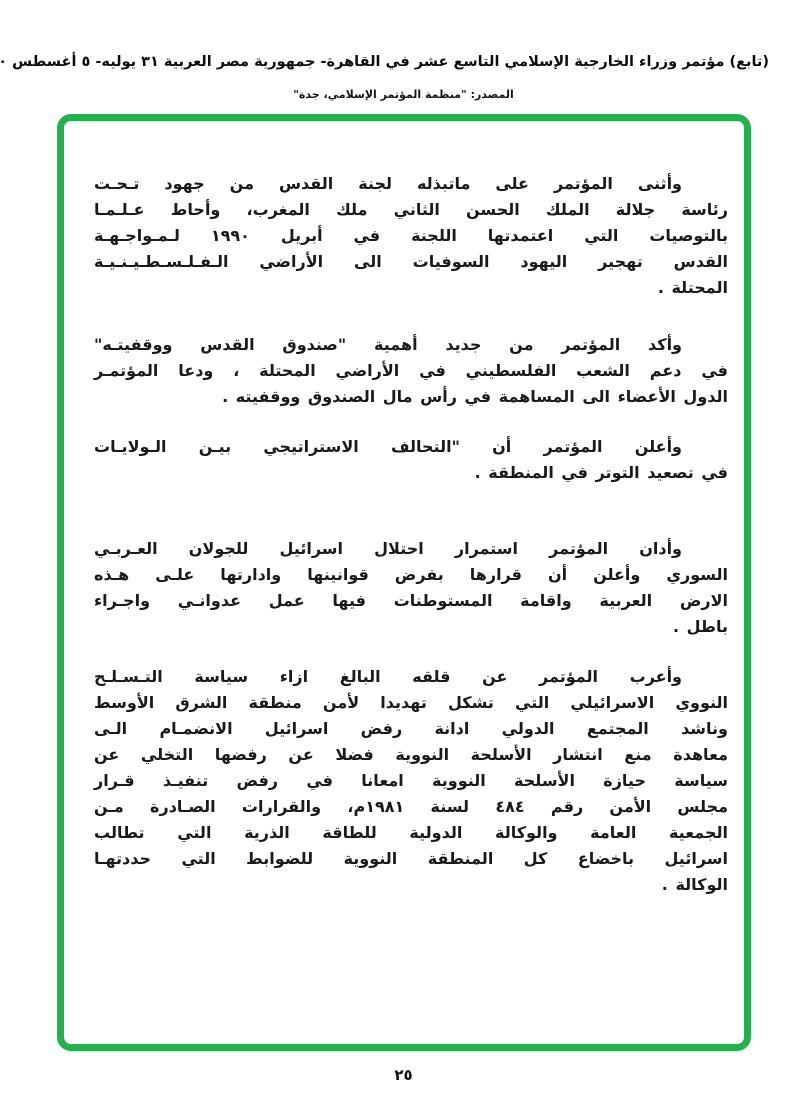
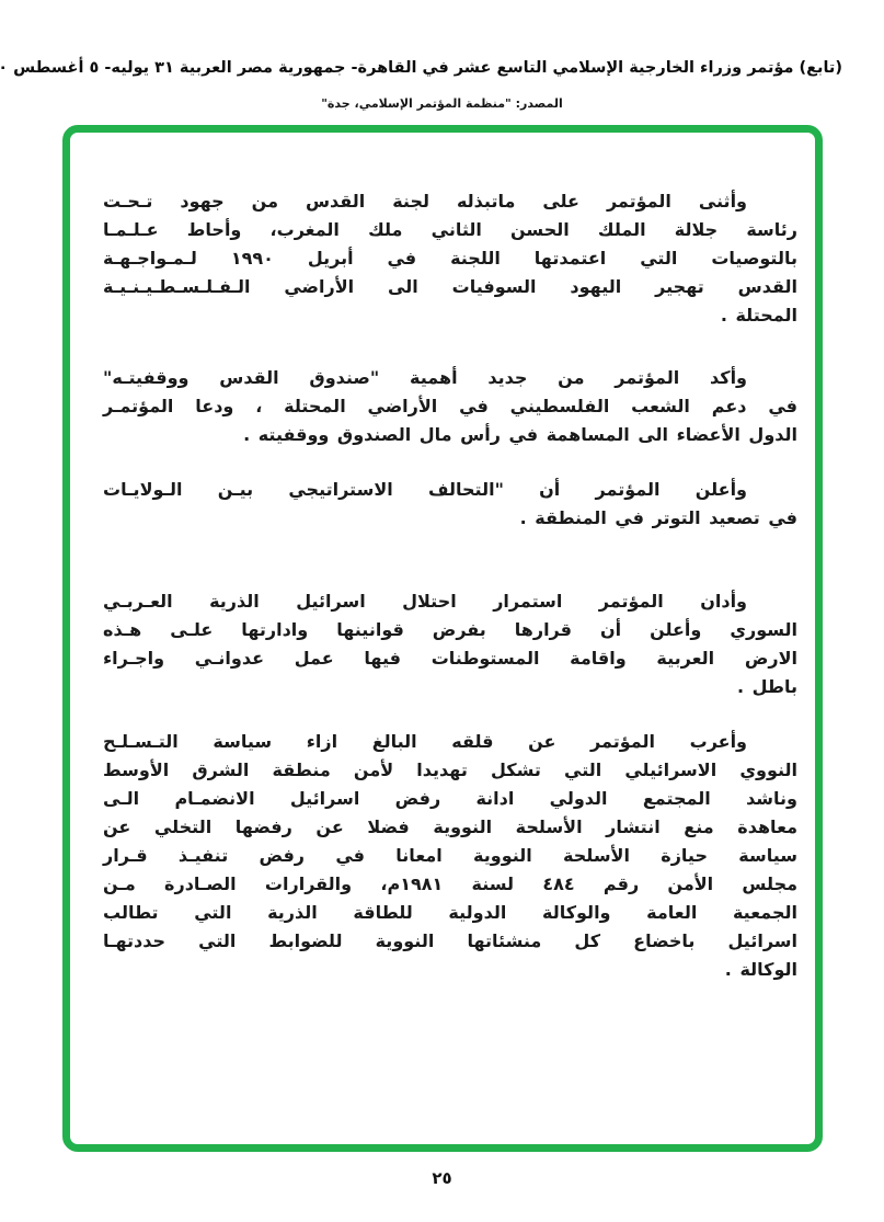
  (تابع) مؤتمر وزراء الخارجية الإسلامي التاسع عشر في القاهرة- جمهورية مصر العربية ٣١ يوليه- ٥ أغسطس ٠
  المصدر: "منظمة المؤتمر الإسلامي، جدة"
  وأثنى المؤتمر على ماتبذله لجنة القدس من جهود تـحـت
  رئاسة جلالة الملك الحسن الثاني ملك المغرب، وأحاط عـلـمـا
  بالتوصيات التي اعتمدتها اللجنة في أبريل ١٩٩٠ لـمـواجـهـة
  القدس تهجير اليهود السوفيات الى الأراضي الـفـلـسـطـيـنـيـة
  المحتلة .
  وأكد المؤتمر من جديد أهمية "صندوق القدس ووقفيتـه"
  في دعم الشعب الفلسطيني في الأراضي المحتلة ، ودعا المؤتمـر
  الدول الأعضاء الى المساهمة في رأس مال الصندوق ووقفيته .
  وأعلن المؤتمر أن "التحالف الاستراتيجي بيـن الـولايـات
  في تصعيد التوتر في المنطقة .
- وأدان المؤتمر استمرار احتلال اسرائيل للجولان العـربـي
+ وأدان المؤتمر استمرار احتلال اسرائيل الذرية العـربـي
  السوري وأعلن أن قرارها بفرض قوانينها وادارتها علـى هـذه
  الارض العربية واقامة المستوطنات فيها عمل عدوانـي واجـراء
  باطل .
  وأعرب المؤتمر عن قلقه البالغ ازاء سياسة التـسـلـح
  النووي الاسرائيلي التي تشكل تهديدا لأمن منطقة الشرق الأوسط
  وناشد المجتمع الدولي ادانة رفض اسرائيل الانضمـام الـى
  معاهدة منع انتشار الأسلحة النووية فضلا عن رفضها التخلي عن
  سياسة حيازة الأسلحة النووية امعانا في رفض تنفيـذ قـرار
  مجلس الأمن رقم ٤٨٤ لسنة ١٩٨١م، والقرارات الصـادرة مـن
  الجمعية العامة والوكالة الدولية للطاقة الذرية التي تطالب
- اسرائيل باخضاع كل المنطقة النووية للضوابط التي حددتهـا
+ اسرائيل باخضاع كل منشئاتها النووية للضوابط التي حددتهـا
  الوكالة .
  ٢٥
